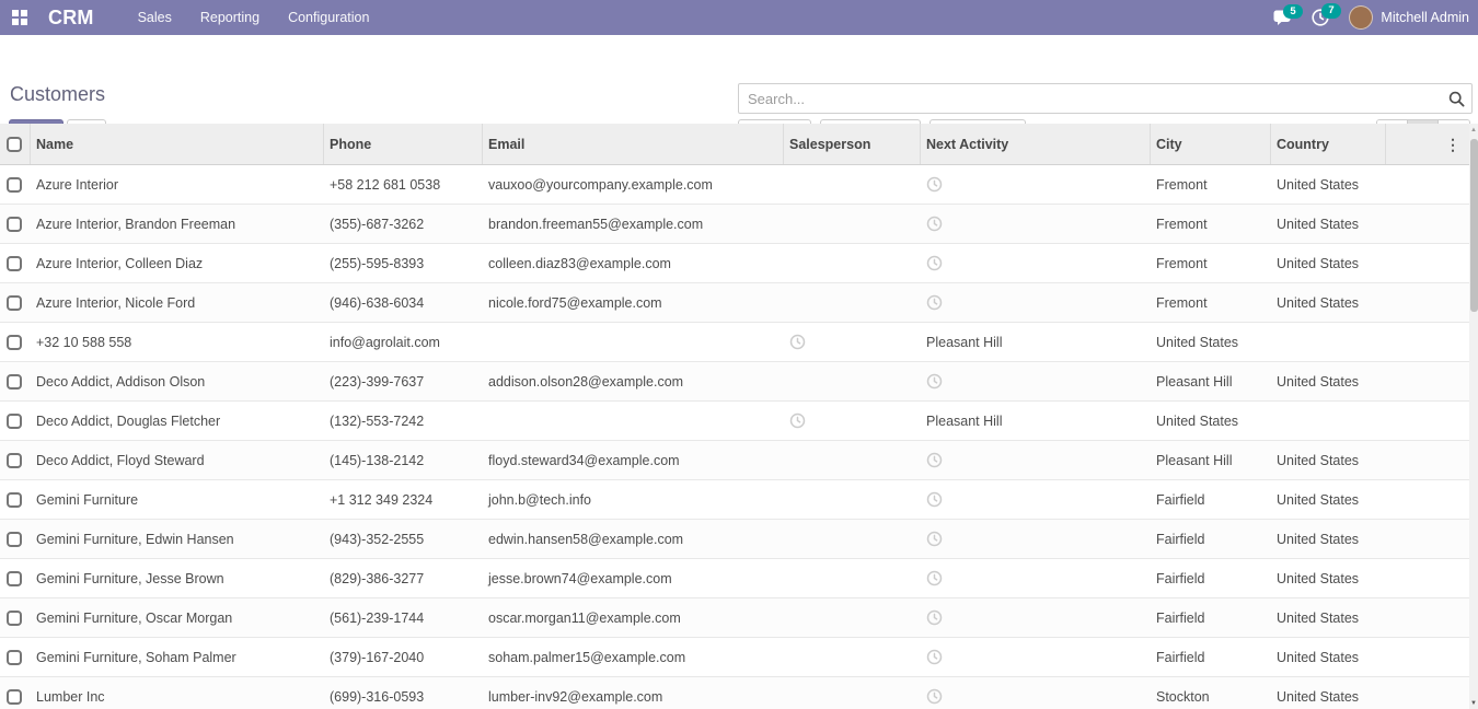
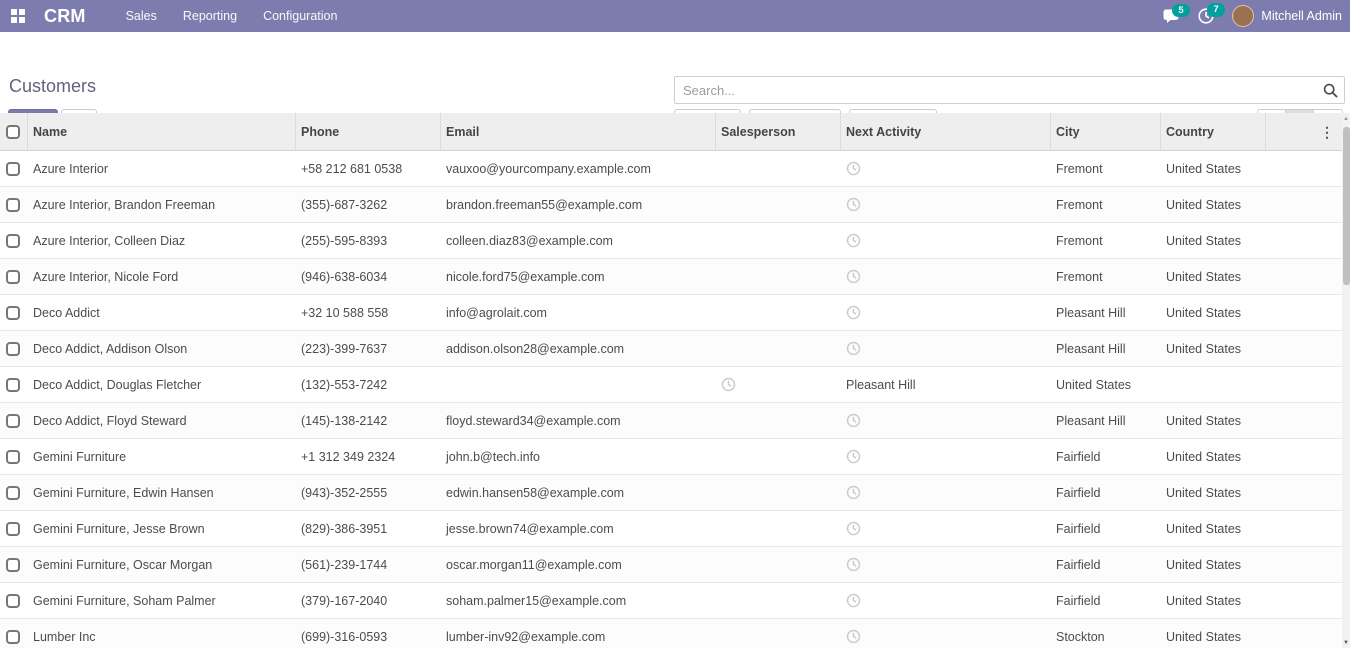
  CRM
  Sales
  Reporting
  Configuration
  5
  7
  Mitchell Admin
  Customers
  Search...
  Name
  Phone
  Email
  Salesperson
  Next Activity
  City
  Country
  ⋮
  Azure Interior
  +58 212 681 0538
  vauxoo@yourcompany.example.com
  Fremont
  United States
  Azure Interior, Brandon Freeman
  (355)-687-3262
  brandon.freeman55@example.com
  Fremont
  United States
  Azure Interior, Colleen Diaz
  (255)-595-8393
  colleen.diaz83@example.com
  Fremont
  United States
  Azure Interior, Nicole Ford
  (946)-638-6034
  nicole.ford75@example.com
  Fremont
  United States
+ Deco Addict
  +32 10 588 558
  info@agrolait.com
  Pleasant Hill
  United States
  Deco Addict, Addison Olson
  (223)-399-7637
  addison.olson28@example.com
  Pleasant Hill
  United States
  Deco Addict, Douglas Fletcher
  (132)-553-7242
  Pleasant Hill
  United States
  Deco Addict, Floyd Steward
  (145)-138-2142
  floyd.steward34@example.com
  Pleasant Hill
  United States
  Gemini Furniture
  +1 312 349 2324
  john.b@tech.info
  Fairfield
  United States
  Gemini Furniture, Edwin Hansen
  (943)-352-2555
  edwin.hansen58@example.com
  Fairfield
  United States
  Gemini Furniture, Jesse Brown
- (829)-386-3277
+ (829)-386-3951
  jesse.brown74@example.com
  Fairfield
  United States
  Gemini Furniture, Oscar Morgan
  (561)-239-1744
  oscar.morgan11@example.com
  Fairfield
  United States
  Gemini Furniture, Soham Palmer
  (379)-167-2040
  soham.palmer15@example.com
  Fairfield
  United States
  Lumber Inc
  (699)-316-0593
  lumber-inv92@example.com
  Stockton
  United States
